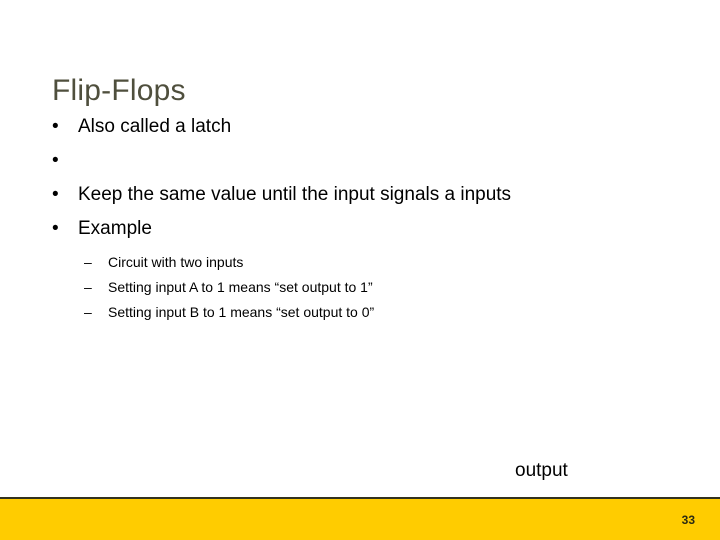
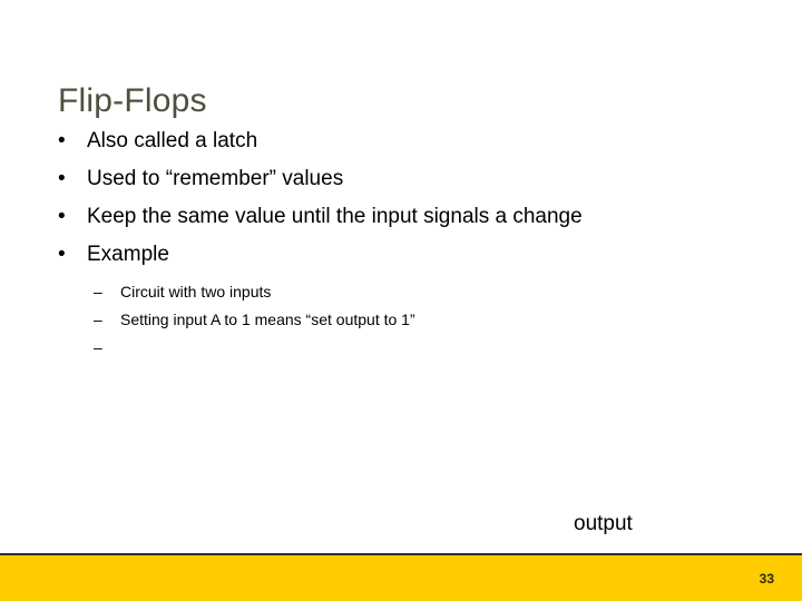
  Flip-Flops
  •
  Also called a latch
  •
+ Used to “remember” values
  •
- Keep the same value until the input signals a inputs
+ Keep the same value until the input signals a change
  •
  Example
  –
  Circuit with two inputs
  –
  Setting input A to 1 means “set output to 1”
  –
- Setting input B to 1 means “set output to 0”
  output
  33
